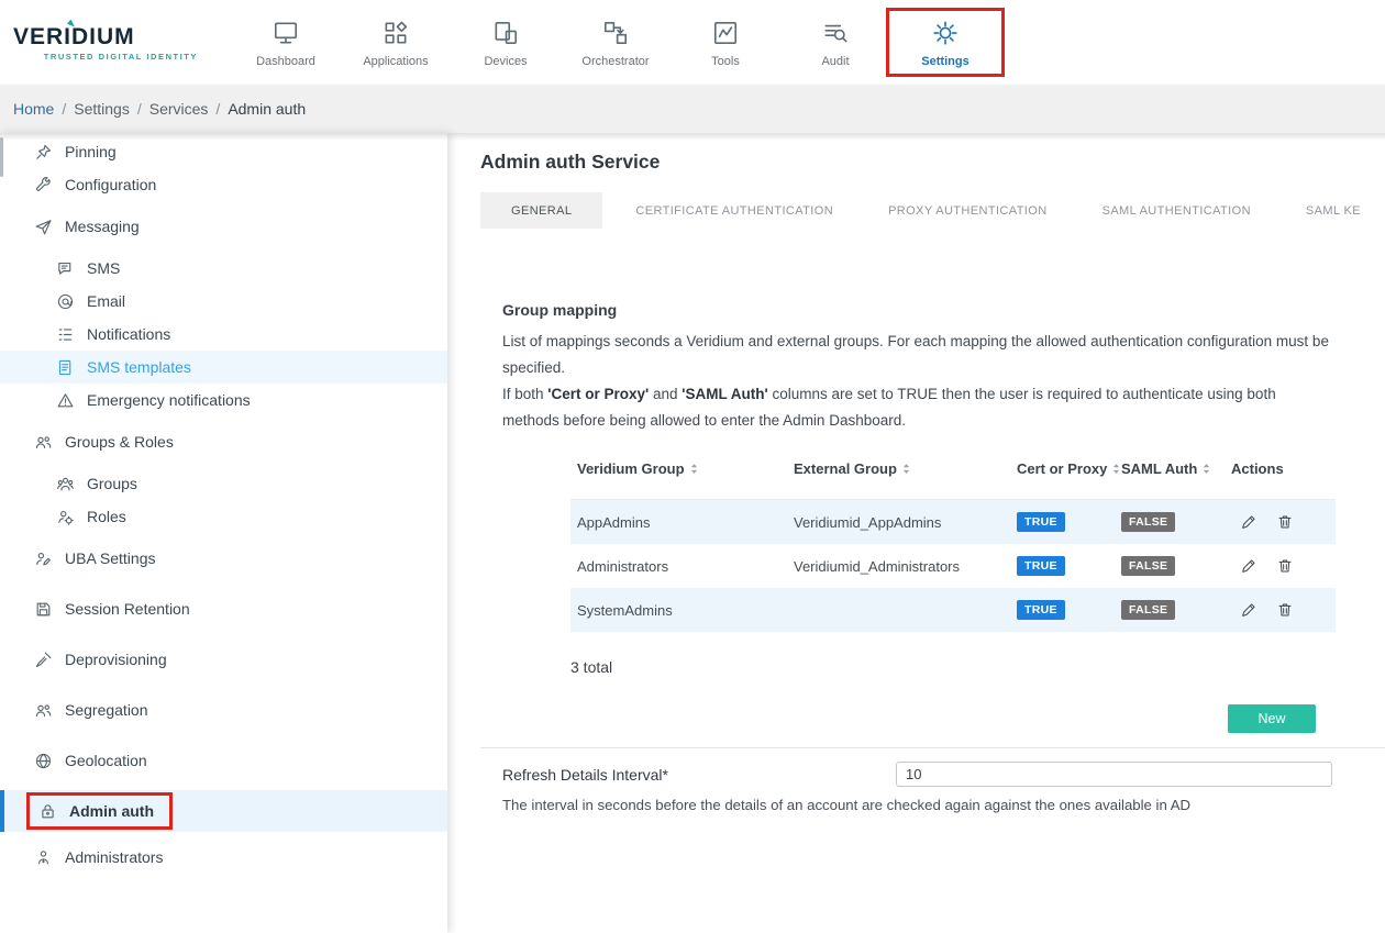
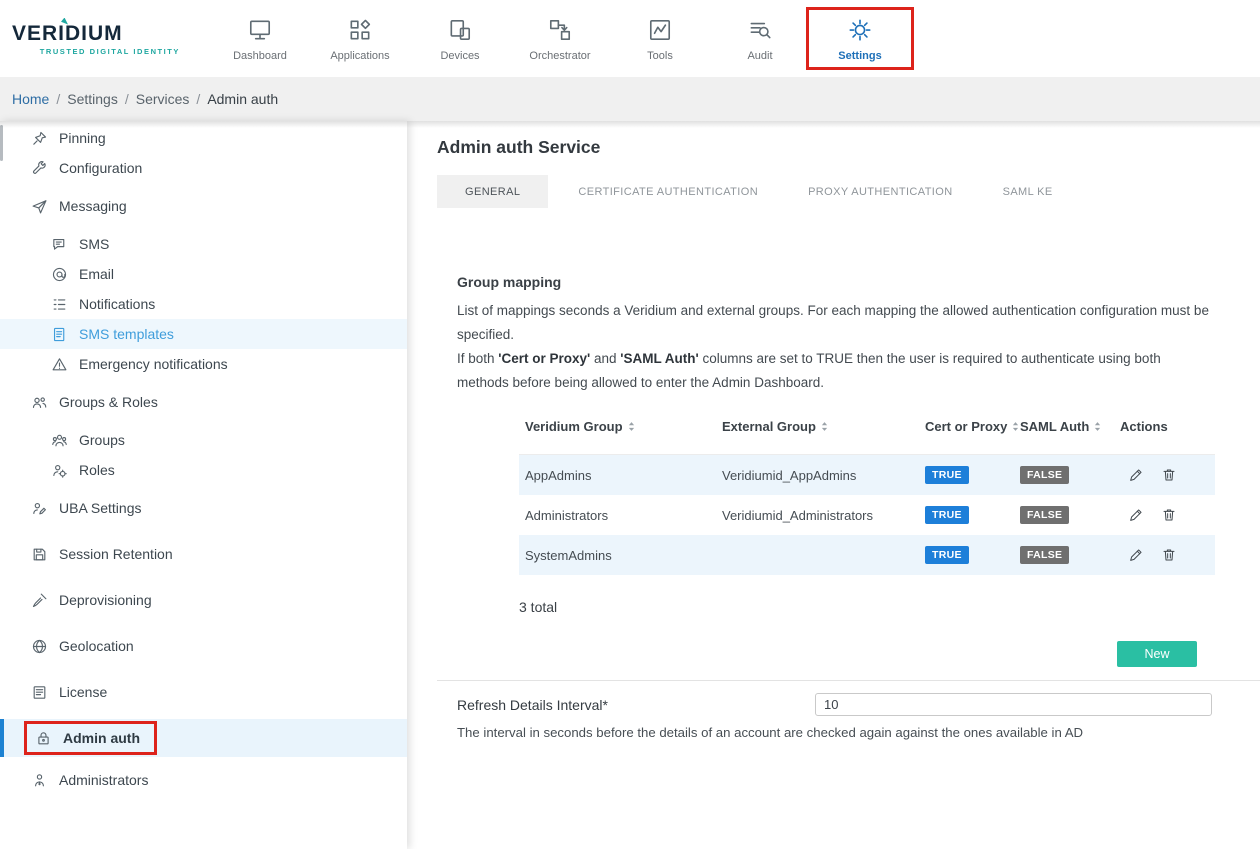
  VERIDIUM
  TRUSTED DIGITAL IDENTITY
  Dashboard
  Applications
  Devices
  Orchestrator
  Tools
  Audit
  Settings
  Home
  /
  Settings
  /
  Services
  /
  Admin auth
  Pinning
  Configuration
  Messaging
  SMS
  Email
  Notifications
  SMS templates
  Emergency notifications
  Groups & Roles
  Groups
  Roles
  UBA Settings
  Session Retention
  Deprovisioning
- Segregation
  Geolocation
+ License
  Admin auth
  Administrators
  Admin auth Service
  GENERAL
  CERTIFICATE AUTHENTICATION
  PROXY AUTHENTICATION
- SAML AUTHENTICATION
  SAML KE
  Group mapping
  List of mappings seconds a Veridium and external groups. For each mapping the allowed authentication configuration must be specified.
  If both 'Cert or Proxy' and 'SAML Auth' columns are set to TRUE then the user is required to authenticate using both methods before being allowed to enter the Admin Dashboard.
  Veridium Group
  External Group
  Cert or Proxy
  SAML Auth
  Actions
  AppAdmins
  Veridiumid_AppAdmins
  TRUE
  FALSE
  Administrators
  Veridiumid_Administrators
  TRUE
  FALSE
  SystemAdmins
  TRUE
  FALSE
  3 total
  New
  Refresh Details Interval*
  10
  The interval in seconds before the details of an account are checked again against the ones available in AD
